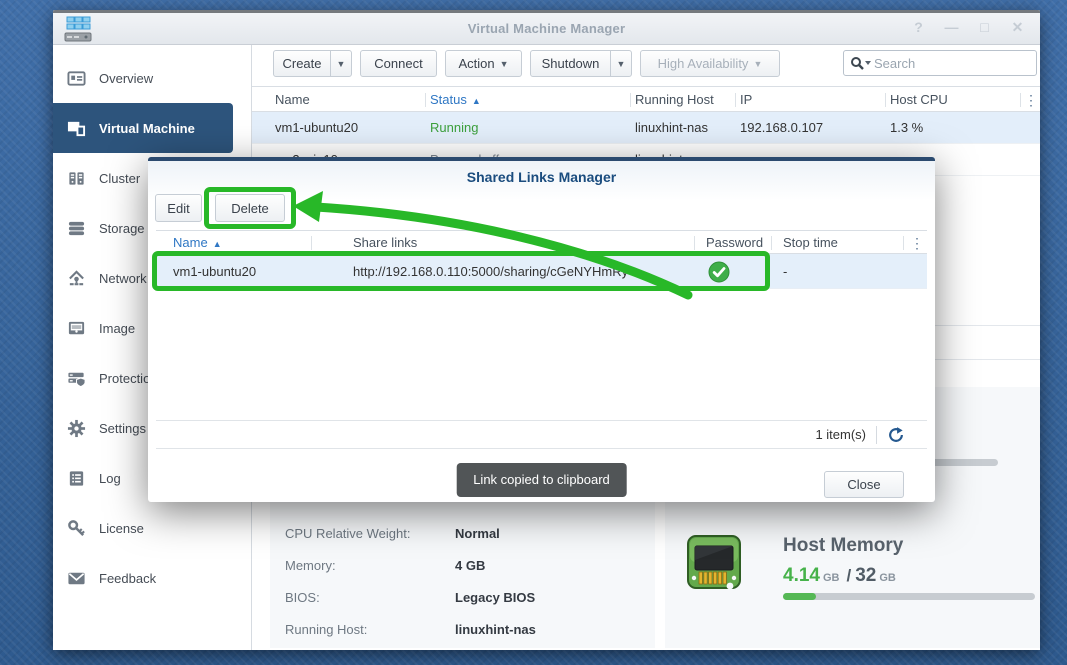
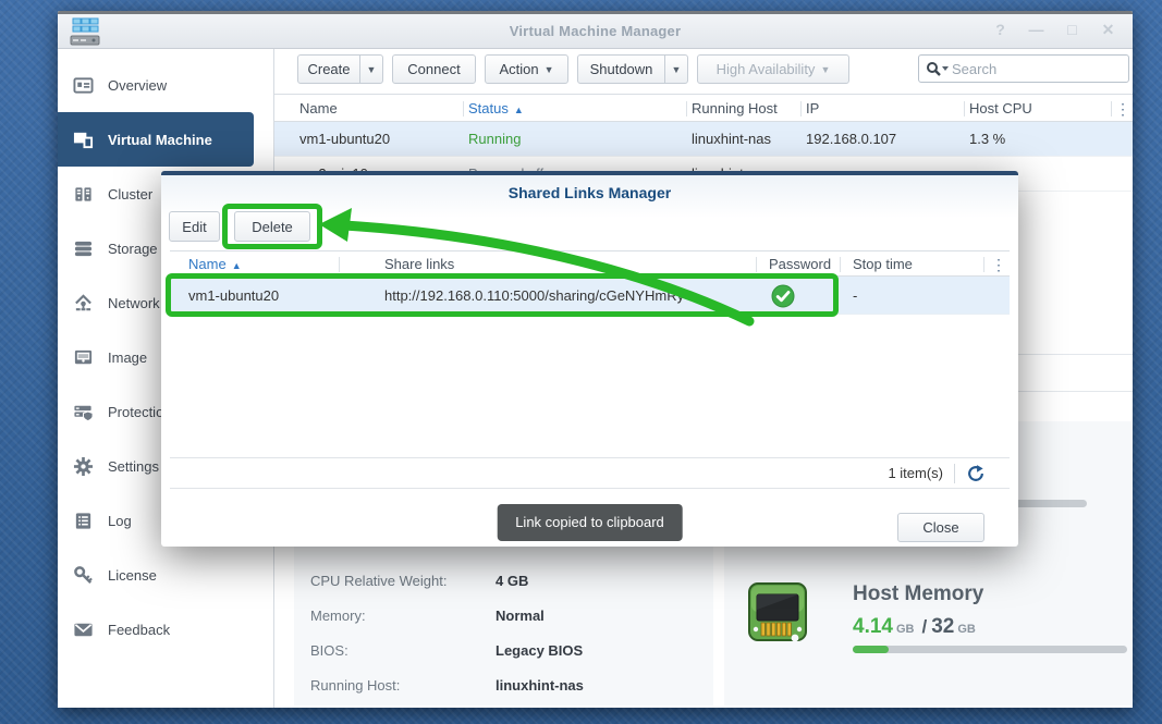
  Virtual Machine Manager
  ?
  —
  □
  ✕
  Overview
  Virtual Machine
  Cluster
  Storage
  Network
  Image
  Protectio
  Settings
  Log
  License
  Feedback
  Create
  ▼
  Connect
  Action
  ▼
  Shutdown
  ▼
  High Availability
  ▼
  Search
  Name
  Status ▲
  Running Host
  IP
  Host CPU
  ⋮
  vm1-ubuntu20
  Running
  linuxhint-nas
  192.168.0.107
  1.3 %
  CPU Relative Weight:
- Normal
+ 4 GB
  Memory:
- 4 GB
+ Normal
  BIOS:
  Legacy BIOS
  Running Host:
  linuxhint-nas
  Host Memory
  4.14 GB / 32 GB
  Shared Links Manager
  Edit
  Delete
  Name ▲
  Share links
  Password
  Stop time
  ⋮
  vm1-ubuntu20
  http://192.168.0.110:5000/sharing/cGeNYHmR
  -
  1 item(s)
  Link copied to clipboard
  Close
